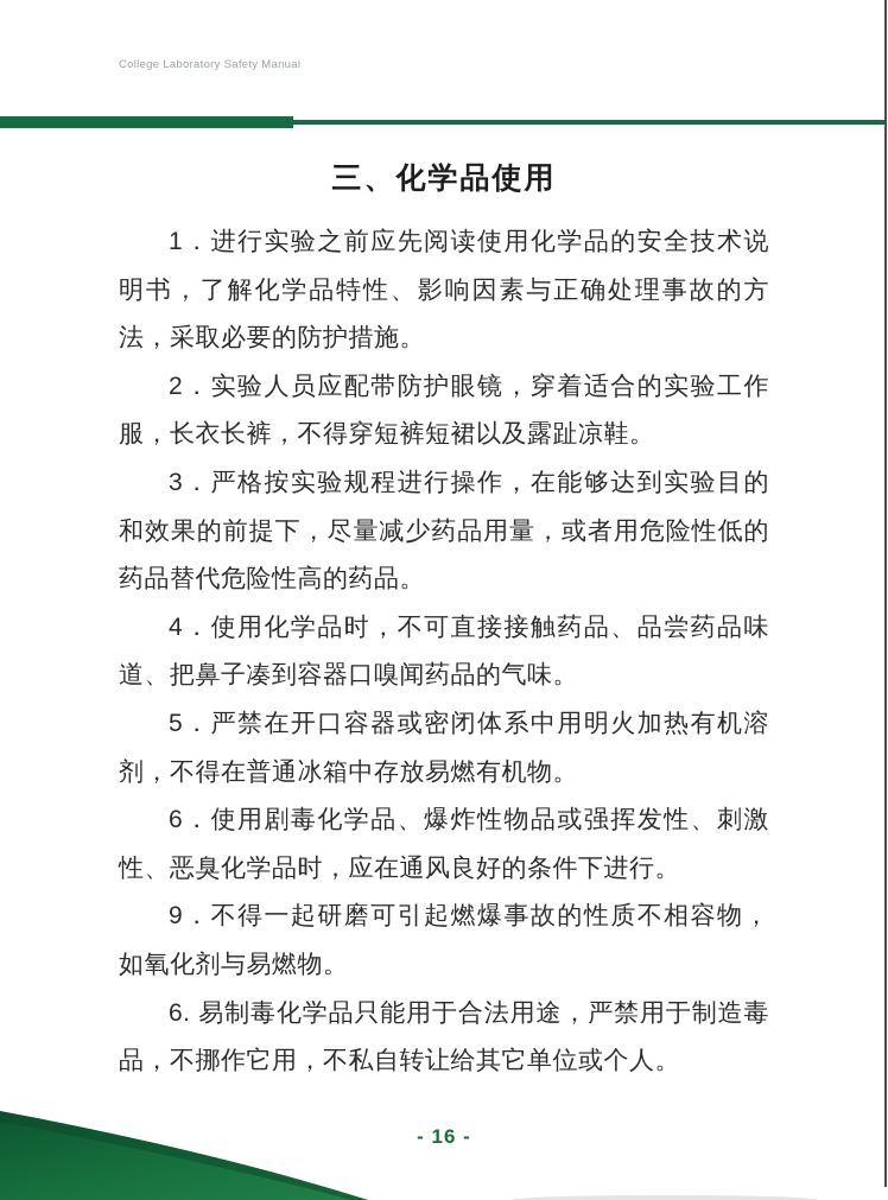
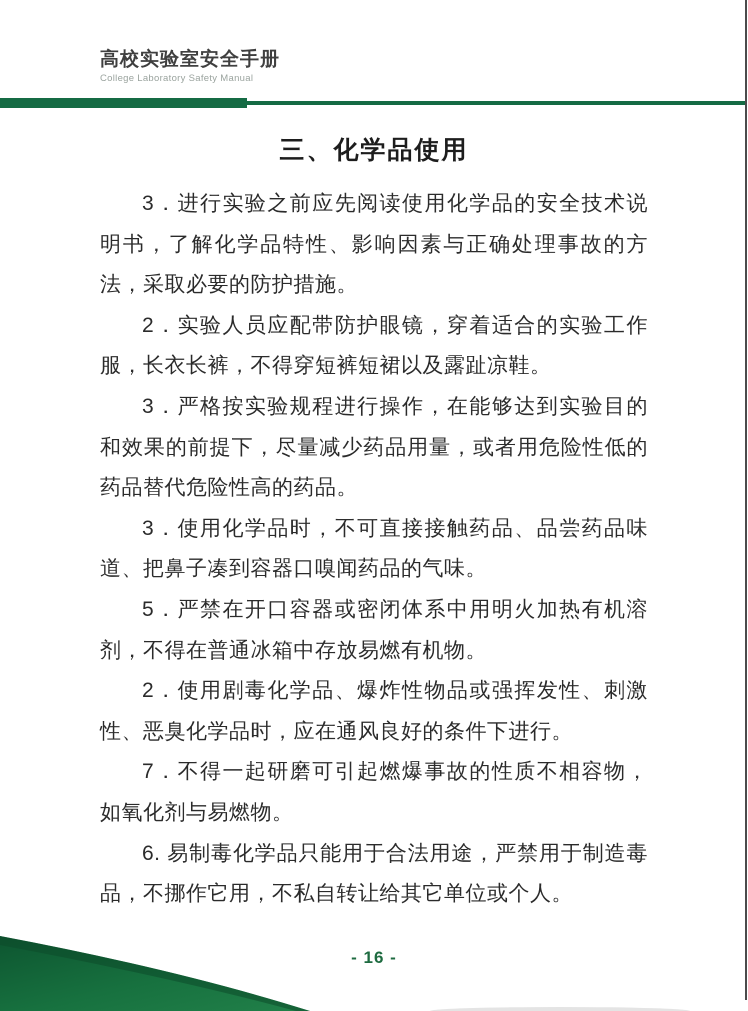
+ 高校实验室安全手册
  College Laboratory Safety Manual
  三、化学品使用
- 1．进行实验之前应先阅读使用化学品的安全技术说明书，了解化学品特性、影响因素与正确处理事故的方法，采取必要的防护措施。
+ 3．进行实验之前应先阅读使用化学品的安全技术说明书，了解化学品特性、影响因素与正确处理事故的方法，采取必要的防护措施。
  2．实验人员应配带防护眼镜，穿着适合的实验工作服，长衣长裤，不得穿短裤短裙以及露趾凉鞋。
  3．严格按实验规程进行操作，在能够达到实验目的和效果的前提下，尽量减少药品用量，或者用危险性低的药品替代危险性高的药品。
- 4．使用化学品时，不可直接接触药品、品尝药品味道、把鼻子凑到容器口嗅闻药品的气味。
+ 3．使用化学品时，不可直接接触药品、品尝药品味道、把鼻子凑到容器口嗅闻药品的气味。
  5．严禁在开口容器或密闭体系中用明火加热有机溶剂，不得在普通冰箱中存放易燃有机物。
- 6．使用剧毒化学品、爆炸性物品或强挥发性、刺激性、恶臭化学品时，应在通风良好的条件下进行。
+ 2．使用剧毒化学品、爆炸性物品或强挥发性、刺激性、恶臭化学品时，应在通风良好的条件下进行。
- 9．不得一起研磨可引起燃爆事故的性质不相容物，如氧化剂与易燃物。
+ 7．不得一起研磨可引起燃爆事故的性质不相容物，如氧化剂与易燃物。
  6. 易制毒化学品只能用于合法用途，严禁用于制造毒品，不挪作它用，不私自转让给其它单位或个人。
  - 16 -
